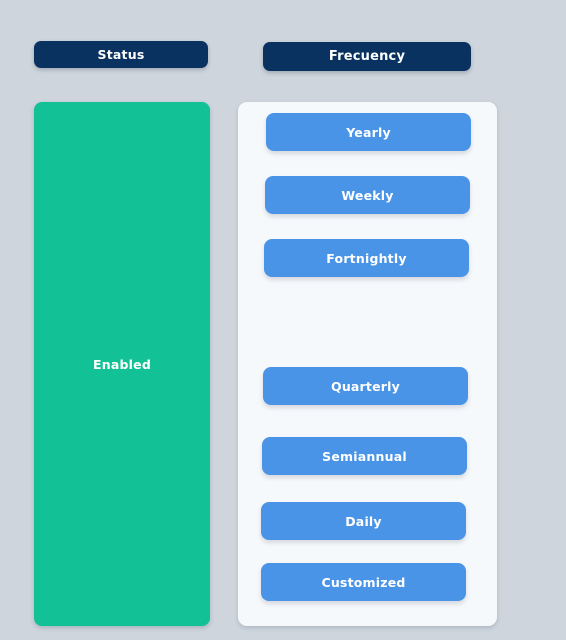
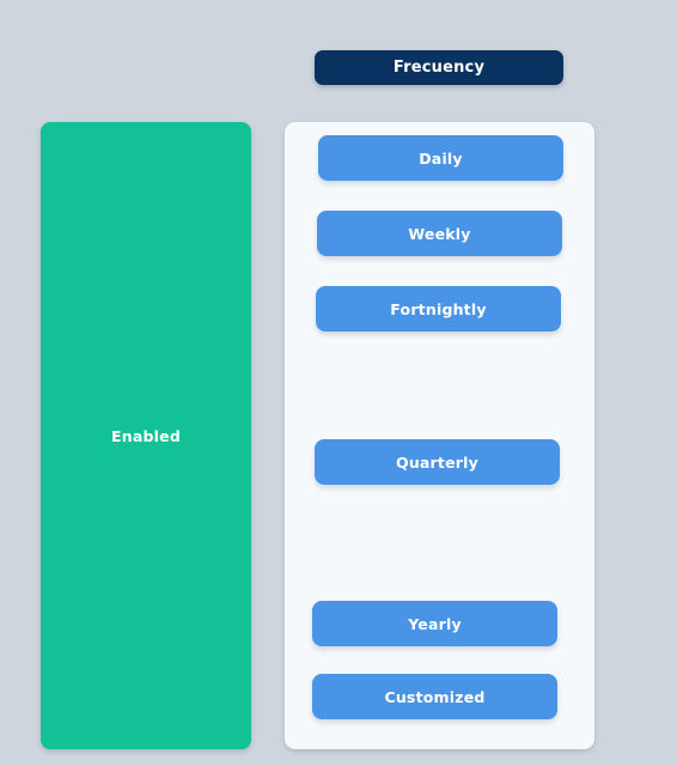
- Status
  Frecuency
  Enabled
- Yearly
+ Daily
  Weekly
  Fortnightly
  Quarterly
- Semiannual
- Daily
+ Yearly
  Customized
